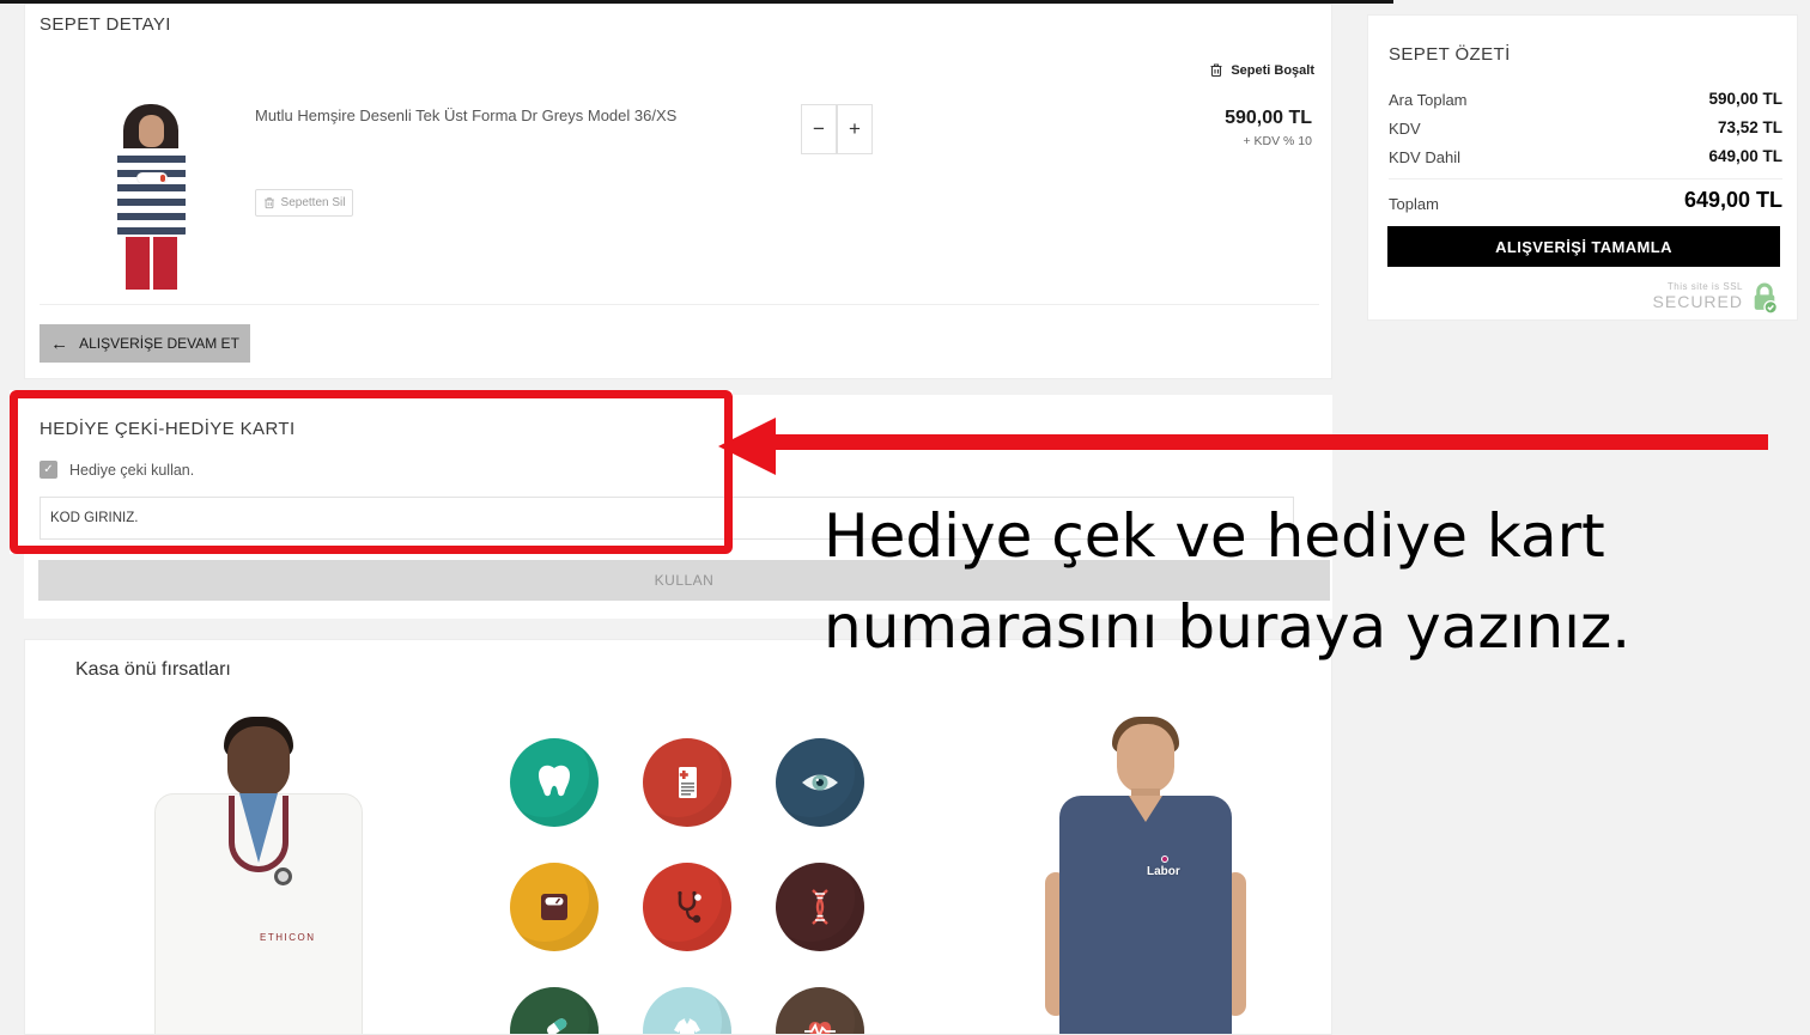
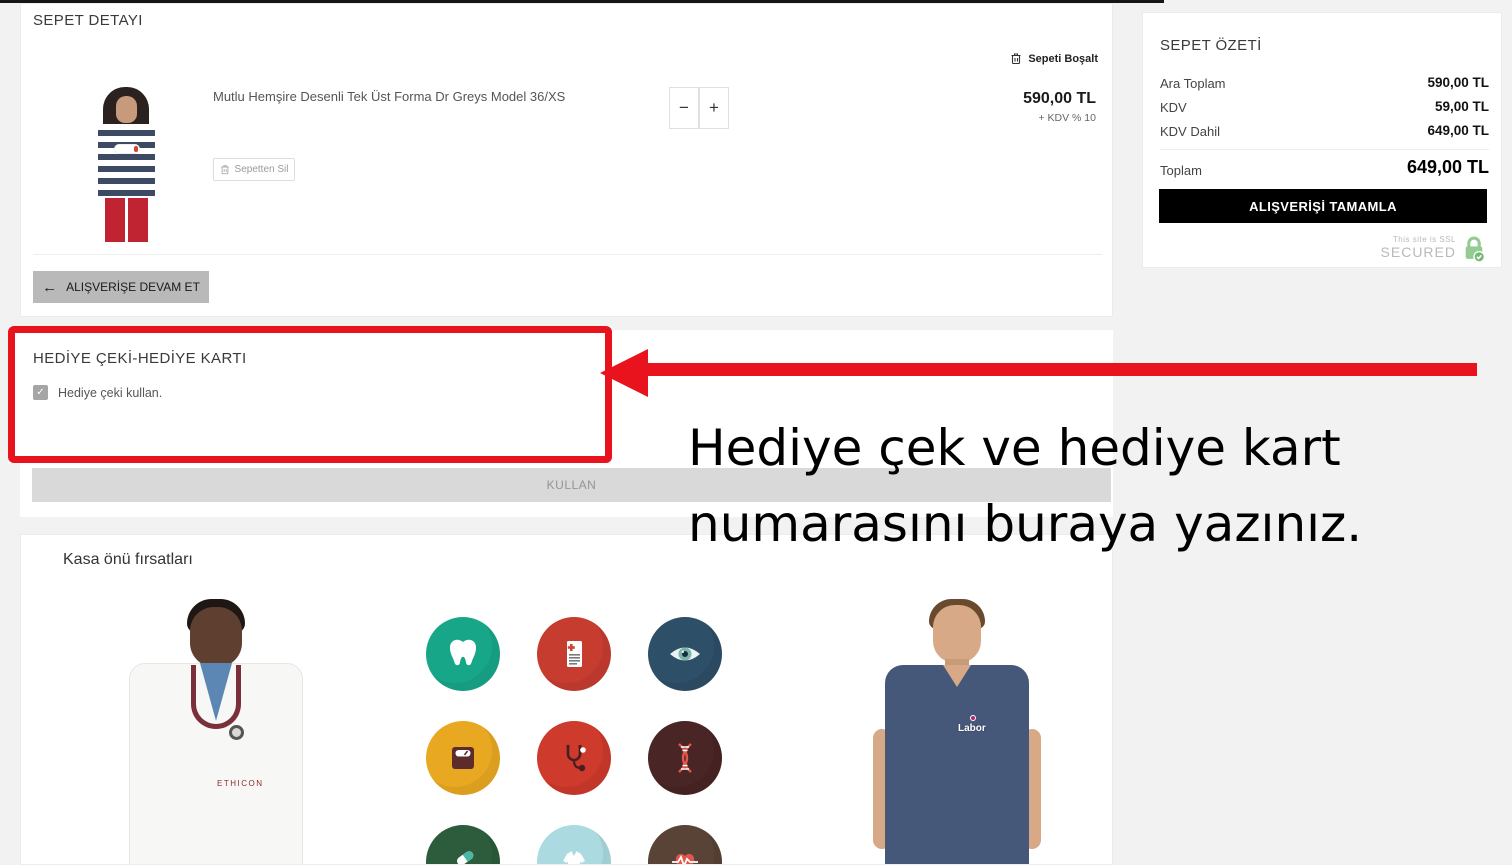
  SEPET DETAYI
  Sepeti Boşalt
  Mutlu Hemşire Desenli Tek Üst Forma Dr Greys Model 36/XS
  Sepetten Sil
  −
  +
  590,00 TL
  + KDV % 10
  ←
  ALIŞVERİŞE DEVAM ET
  SEPET ÖZETİ
  Ara Toplam
  590,00 TL
  KDV
- 73,52 TL
+ 59,00 TL
  KDV Dahil
  649,00 TL
  Toplam
  649,00 TL
  ALIŞVERİŞİ TAMAMLA
  This site is SSL
  SECURED
  HEDİYE ÇEKİ-HEDİYE KARTI
  ✓
  Hediye çeki kullan.
- KOD GİRİNİZ.
  KULLAN
  Kasa önü fırsatları
  ETHICON
  Labor
  Hediye çek ve hediye kart
  numarasını buraya yazınız.
